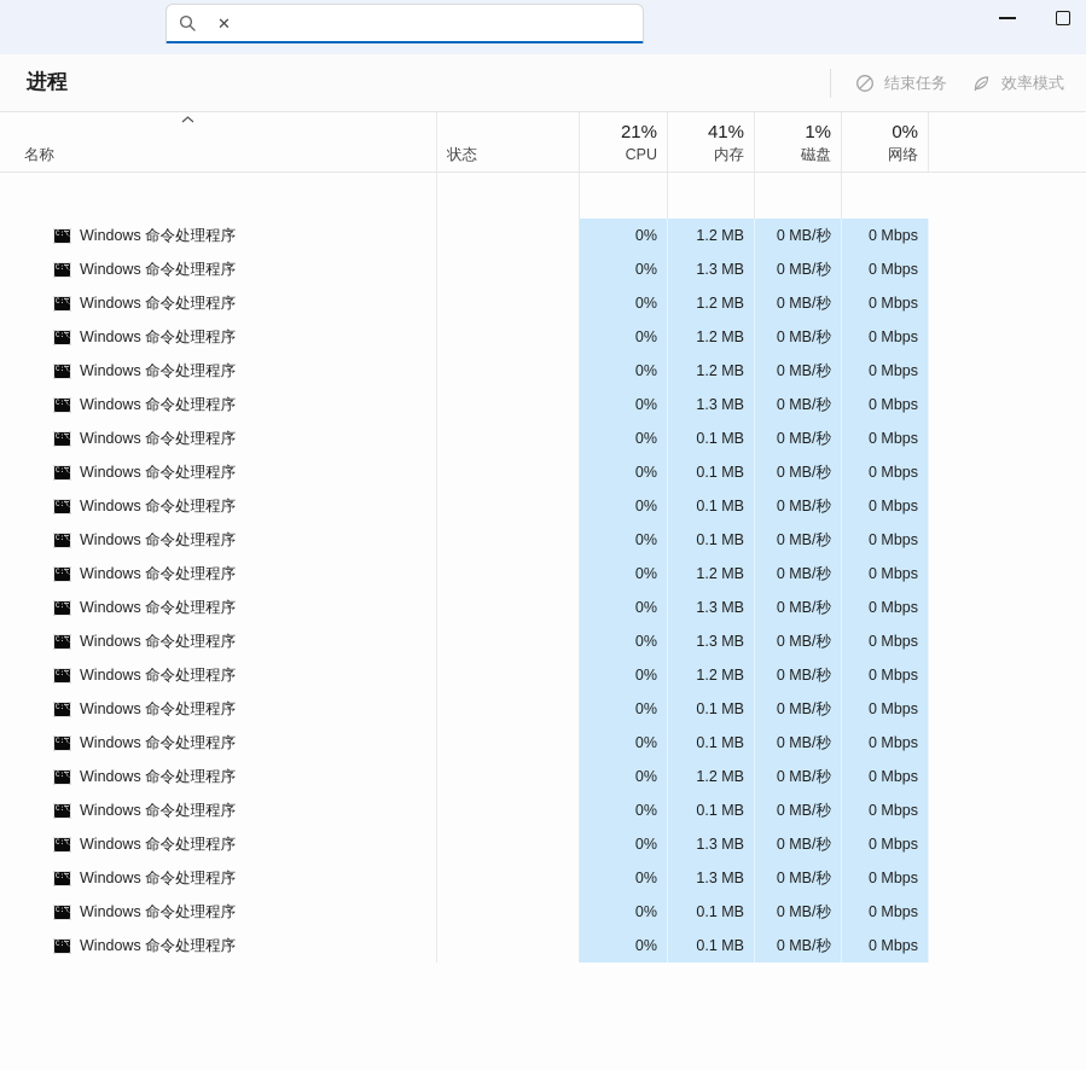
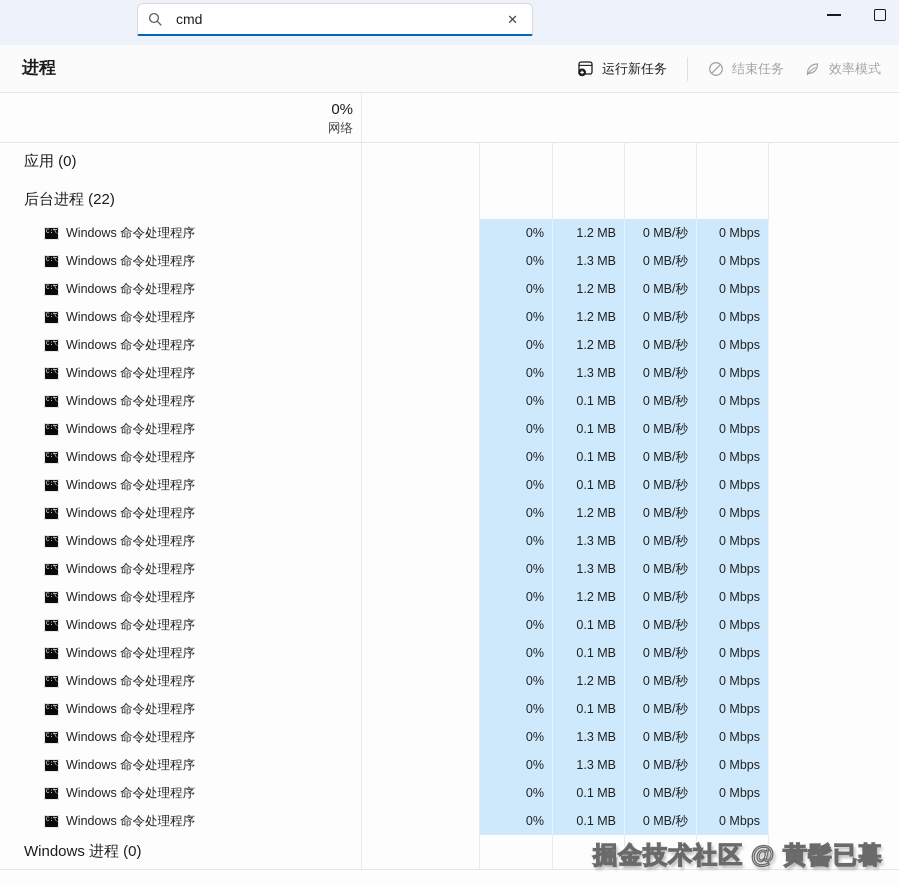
+ cmd
  ✕
  进程
+ 运行新任务
  结束任务
  效率模式
- 名称
- 状态
- 21%
- CPU
- 41%
- 内存
- 1%
- 磁盘
  0%
  网络
+ 应用 (0)
+ 后台进程 (22)
  Windows 命令处理程序
  0%
  1.2 MB
  0 MB/秒
  0 Mbps
  Windows 命令处理程序
  0%
  1.3 MB
  0 MB/秒
  0 Mbps
  Windows 命令处理程序
  0%
  1.2 MB
  0 MB/秒
  0 Mbps
  Windows 命令处理程序
  0%
  1.2 MB
  0 MB/秒
  0 Mbps
  Windows 命令处理程序
  0%
  1.2 MB
  0 MB/秒
  0 Mbps
  Windows 命令处理程序
  0%
  1.3 MB
  0 MB/秒
  0 Mbps
  Windows 命令处理程序
  0%
  0.1 MB
  0 MB/秒
  0 Mbps
  Windows 命令处理程序
  0%
  0.1 MB
  0 MB/秒
  0 Mbps
  Windows 命令处理程序
  0%
  0.1 MB
  0 MB/秒
  0 Mbps
  Windows 命令处理程序
  0%
  0.1 MB
  0 MB/秒
  0 Mbps
  Windows 命令处理程序
  0%
  1.2 MB
  0 MB/秒
  0 Mbps
  Windows 命令处理程序
  0%
  1.3 MB
  0 MB/秒
  0 Mbps
  Windows 命令处理程序
  0%
  1.3 MB
  0 MB/秒
  0 Mbps
  Windows 命令处理程序
  0%
  1.2 MB
  0 MB/秒
  0 Mbps
  Windows 命令处理程序
  0%
  0.1 MB
  0 MB/秒
  0 Mbps
  Windows 命令处理程序
  0%
  0.1 MB
  0 MB/秒
  0 Mbps
  Windows 命令处理程序
  0%
  1.2 MB
  0 MB/秒
  0 Mbps
  Windows 命令处理程序
  0%
  0.1 MB
  0 MB/秒
  0 Mbps
  Windows 命令处理程序
  0%
  1.3 MB
  0 MB/秒
  0 Mbps
  Windows 命令处理程序
  0%
  1.3 MB
  0 MB/秒
  0 Mbps
  Windows 命令处理程序
  0%
  0.1 MB
  0 MB/秒
  0 Mbps
  Windows 命令处理程序
  0%
  0.1 MB
  0 MB/秒
  0 Mbps
+ Windows 进程 (0)
+ 掘金技术社区 @ 黄髻已暮
